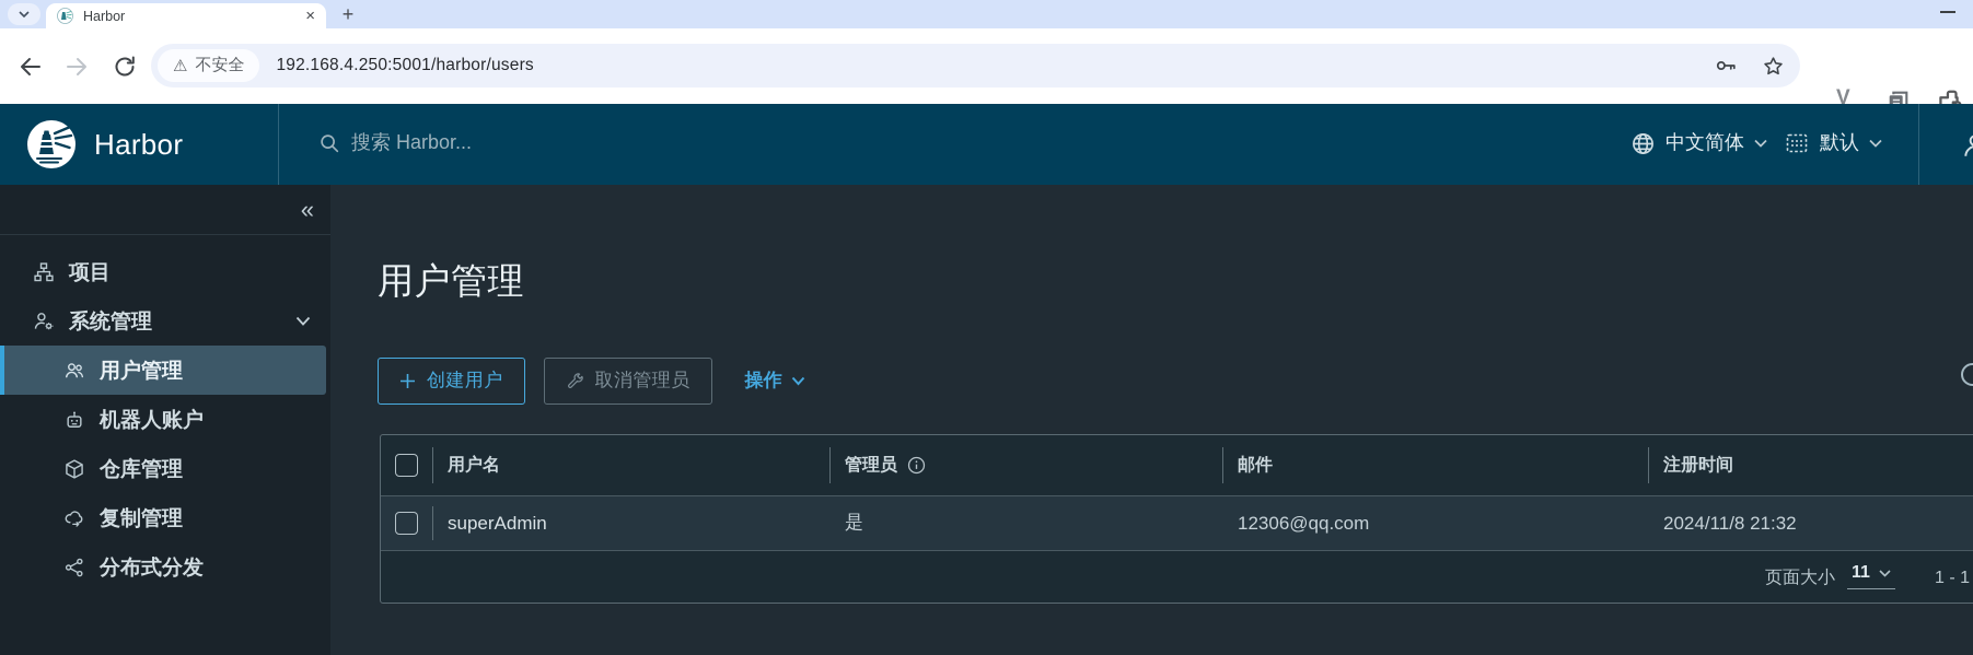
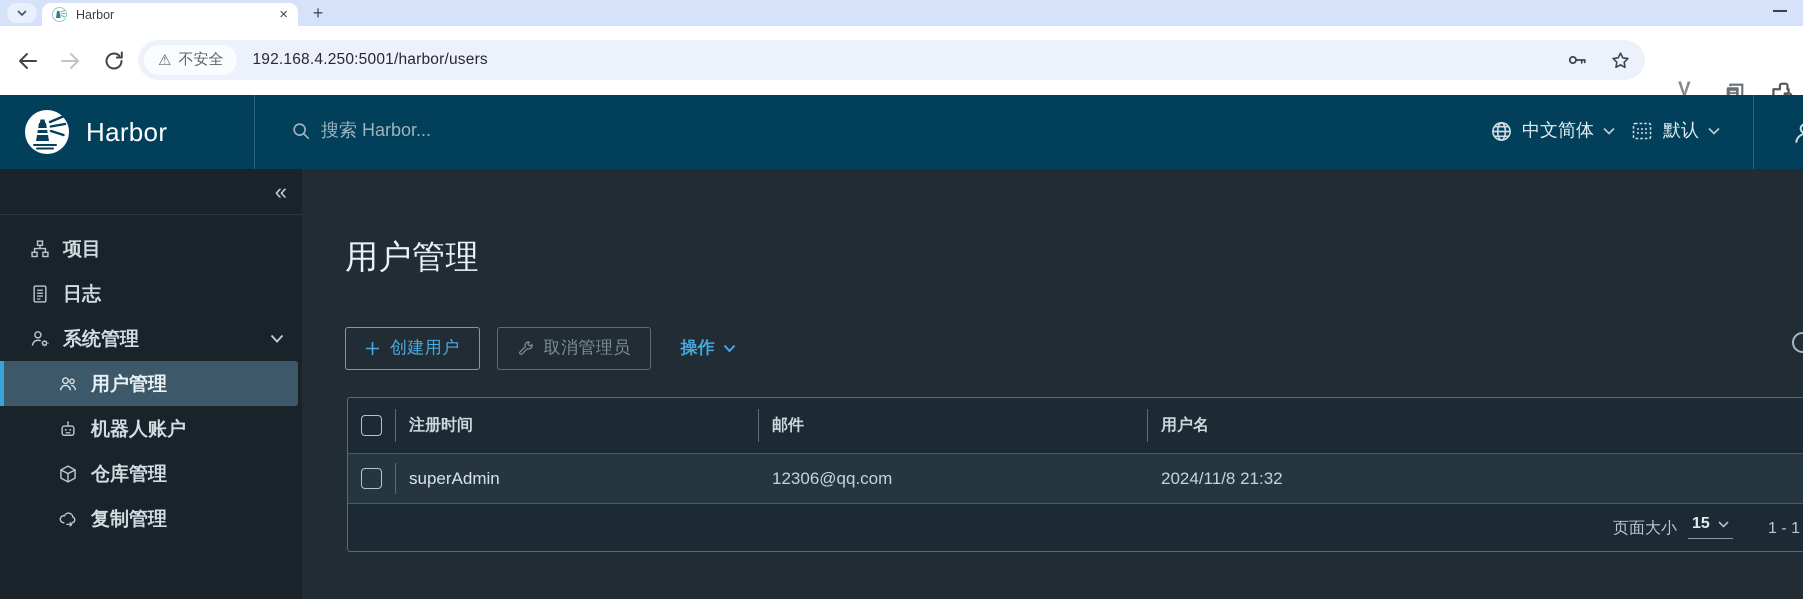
  Harbor
  ×
  +
  ⚠
  不安全
  192.168.4.250:5001/harbor/users
  V
  Harbor
  搜索 Harbor...
  中文简体
  默认
  «
  项目
+ 日志
  系统管理
  用户管理
  机器人账户
  仓库管理
  复制管理
- 分布式分发
  用户管理
  创建用户
  取消管理员
  操作
- 用户名
+ 注册时间
- 管理员
  邮件
- 注册时间
+ 用户名
  superAdmin
- 是
  12306@qq.com
  2024/11/8 21:32
  页面大小
- 11
+ 15
  1 - 1
